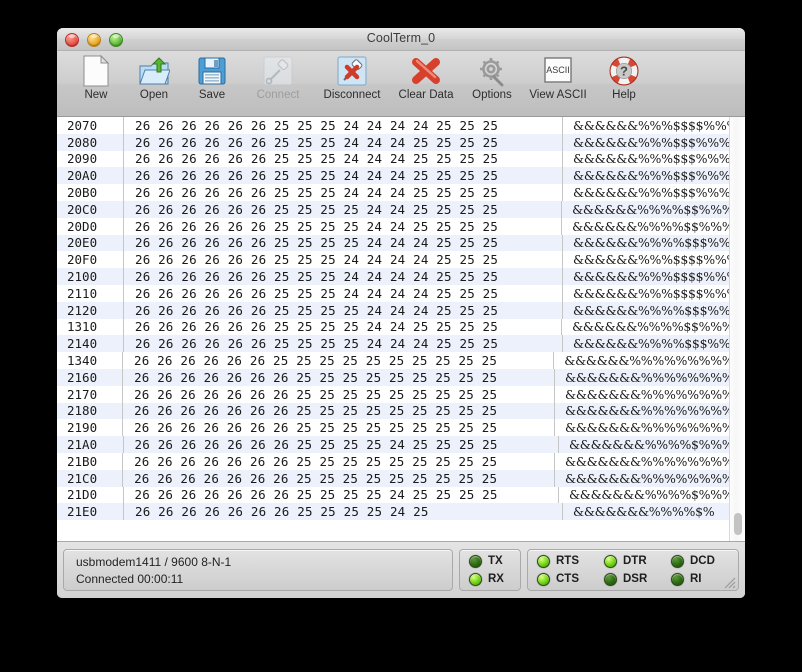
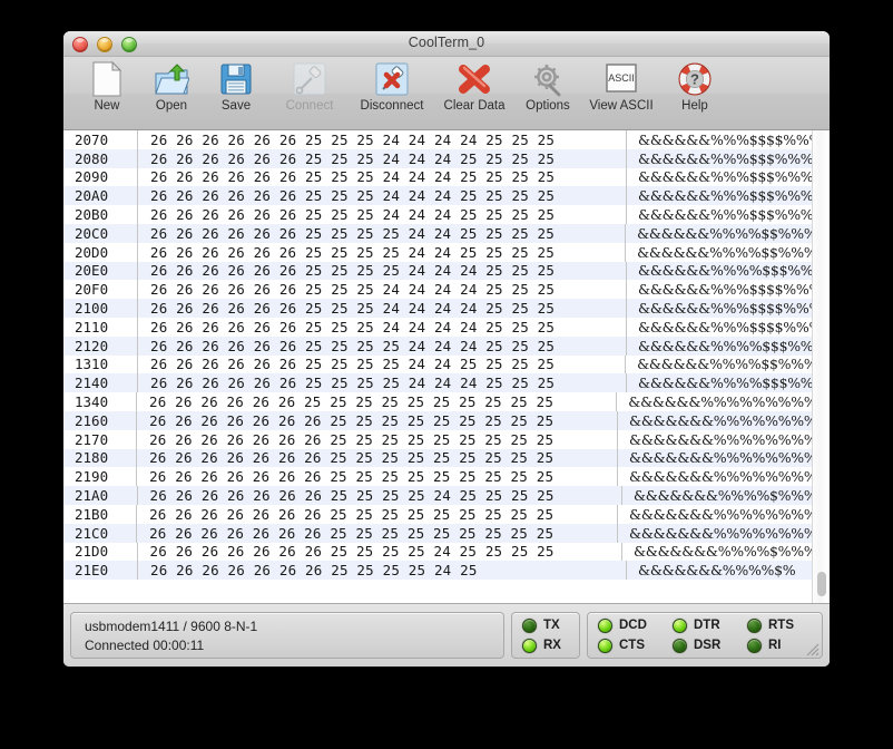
  CoolTerm_0
  New
  Open
  Save
  Connect
  Disconnect
  Clear Data
  Options
  ASCII
  View ASCII
  ?
  Help
  2070
  26 26 26 26 26 26 25 25 25 24 24 24 24 25 25 25
  &&&&&&%%%$$$$%%
  2080
  26 26 26 26 26 26 25 25 25 24 24 24 25 25 25 25
  &&&&&&%%%$$$%%%
  2090
  26 26 26 26 26 26 25 25 25 24 24 24 25 25 25 25
  &&&&&&%%%$$$%%%
  20A0
  26 26 26 26 26 26 25 25 25 24 24 24 25 25 25 25
  &&&&&&%%%$$$%%%
  20B0
  26 26 26 26 26 26 25 25 25 24 24 24 25 25 25 25
  &&&&&&%%%$$$%%%
  20C0
  26 26 26 26 26 26 25 25 25 25 24 24 25 25 25 25
  &&&&&&%%%%$$%%%
  20D0
  26 26 26 26 26 26 25 25 25 25 24 24 25 25 25 25
  &&&&&&%%%%$$%%%
  20E0
  26 26 26 26 26 26 25 25 25 25 24 24 24 25 25 25
  &&&&&&%%%%$$$%%
  20F0
  26 26 26 26 26 26 25 25 25 24 24 24 24 25 25 25
  &&&&&&%%%$$$$%%
  2100
  26 26 26 26 26 26 25 25 25 24 24 24 24 25 25 25
  &&&&&&%%%$$$$%%
  2110
  26 26 26 26 26 26 25 25 25 24 24 24 24 25 25 25
  &&&&&&%%%$$$$%%
  2120
  26 26 26 26 26 26 25 25 25 25 24 24 24 25 25 25
  &&&&&&%%%%$$$%%
  1310
  26 26 26 26 26 26 25 25 25 25 24 24 25 25 25 25
  &&&&&&%%%%$$%%%
  2140
  26 26 26 26 26 26 25 25 25 25 24 24 24 25 25 25
  &&&&&&%%%%$$$%%
  1340
  26 26 26 26 26 26 25 25 25 25 25 25 25 25 25 25
  &&&&&&%%%%%%%%%
  2160
  26 26 26 26 26 26 26 25 25 25 25 25 25 25 25 25
  &&&&&&&%%%%%%%%
  2170
  26 26 26 26 26 26 26 25 25 25 25 25 25 25 25 25
  &&&&&&&%%%%%%%%
  2180
  26 26 26 26 26 26 26 25 25 25 25 25 25 25 25 25
  &&&&&&&%%%%%%%%
  2190
  26 26 26 26 26 26 26 25 25 25 25 25 25 25 25 25
  &&&&&&&%%%%%%%%
  21A0
  26 26 26 26 26 26 26 25 25 25 25 24 25 25 25 25
  &&&&&&&%%%%$%%%
  21B0
  26 26 26 26 26 26 26 25 25 25 25 25 25 25 25 25
  &&&&&&&%%%%%%%%
  21C0
  26 26 26 26 26 26 26 25 25 25 25 25 25 25 25 25
  &&&&&&&%%%%%%%%
  21D0
  26 26 26 26 26 26 26 25 25 25 25 24 25 25 25 25
  &&&&&&&%%%%$%%%
  21E0
  26 26 26 26 26 26 26 25 25 25 25 24 25
  &&&&&&&%%%%$%
  usbmodem1411 / 9600 8-N-1
  Connected 00:00:11
  TX
  RX
- RTS
+ DCD
  DTR
- DCD
+ RTS
  CTS
  DSR
  RI
